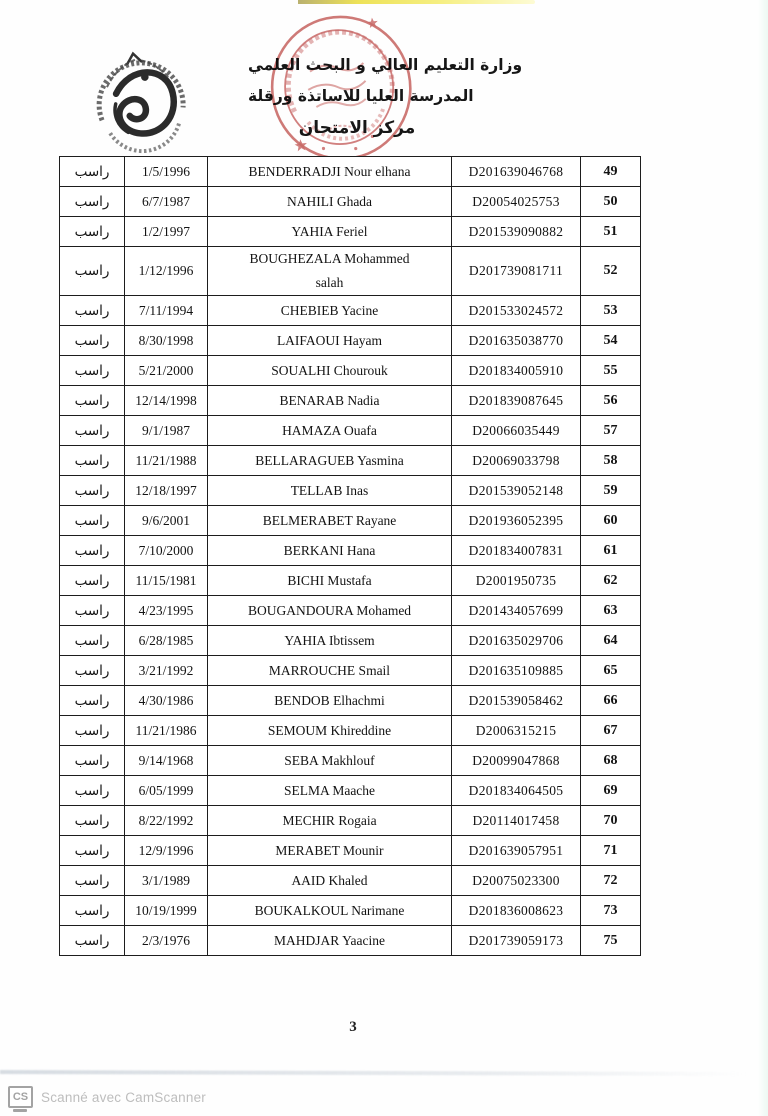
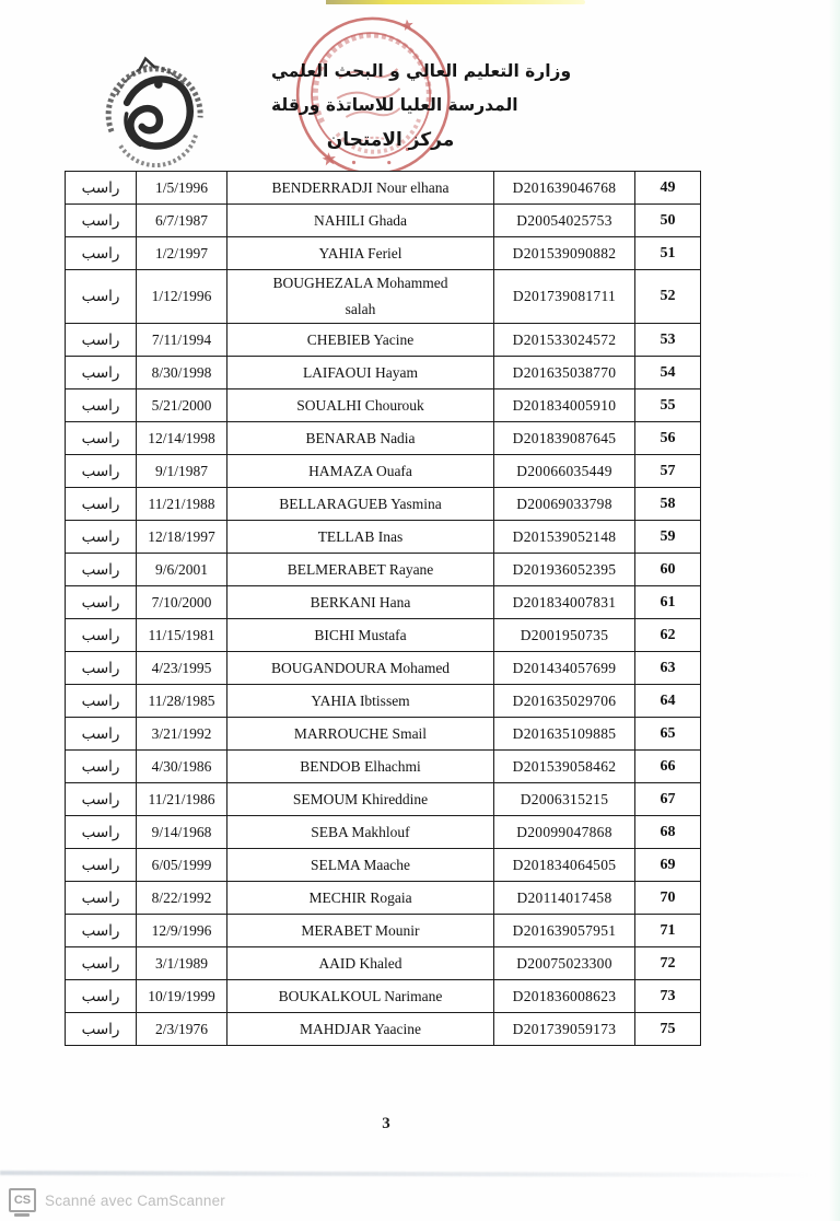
  وزارة التعليم العالي و البحث العلمي
  المدرسة العليا للاساتذة ورقلة
  مركز الامتحان
  راسب	1/5/1996	BENDERRADJI Nour elhana	D201639046768	49
  راسب	6/7/1987	NAHILI Ghada	D20054025753	50
  راسب	1/2/1997	YAHIA Feriel	D201539090882	51
  راسب	1/12/1996	BOUGHEZALA Mohammed salah	D201739081711	52
  راسب	7/11/1994	CHEBIEB Yacine	D201533024572	53
  راسب	8/30/1998	LAIFAOUI Hayam	D201635038770	54
  راسب	5/21/2000	SOUALHI Chourouk	D201834005910	55
  راسب	12/14/1998	BENARAB Nadia	D201839087645	56
  راسب	9/1/1987	HAMAZA Ouafa	D20066035449	57
  راسب	11/21/1988	BELLARAGUEB Yasmina	D20069033798	58
  راسب	12/18/1997	TELLAB Inas	D201539052148	59
  راسب	9/6/2001	BELMERABET Rayane	D201936052395	60
  راسب	7/10/2000	BERKANI Hana	D201834007831	61
  راسب	11/15/1981	BICHI Mustafa	D2001950735	62
  راسب	4/23/1995	BOUGANDOURA Mohamed	D201434057699	63
- راسب	6/28/1985	YAHIA Ibtissem	D201635029706	64
+ راسب	11/28/1985	YAHIA Ibtissem	D201635029706	64
  راسب	3/21/1992	MARROUCHE Smail	D201635109885	65
  راسب	4/30/1986	BENDOB Elhachmi	D201539058462	66
  راسب	11/21/1986	SEMOUM Khireddine	D2006315215	67
  راسب	9/14/1968	SEBA Makhlouf	D20099047868	68
  راسب	6/05/1999	SELMA Maache	D201834064505	69
  راسب	8/22/1992	MECHIR Rogaia	D20114017458	70
  راسب	12/9/1996	MERABET Mounir	D201639057951	71
  راسب	3/1/1989	AAID Khaled	D20075023300	72
  راسب	10/19/1999	BOUKALKOUL Narimane	D201836008623	73
  راسب	2/3/1976	MAHDJAR Yaacine	D201739059173	75
  3
  CS
  Scanné avec CamScanner
